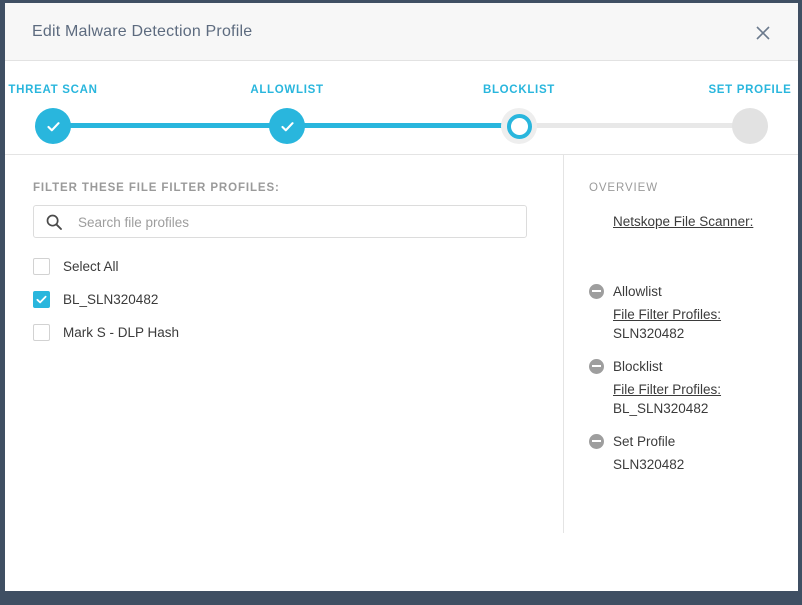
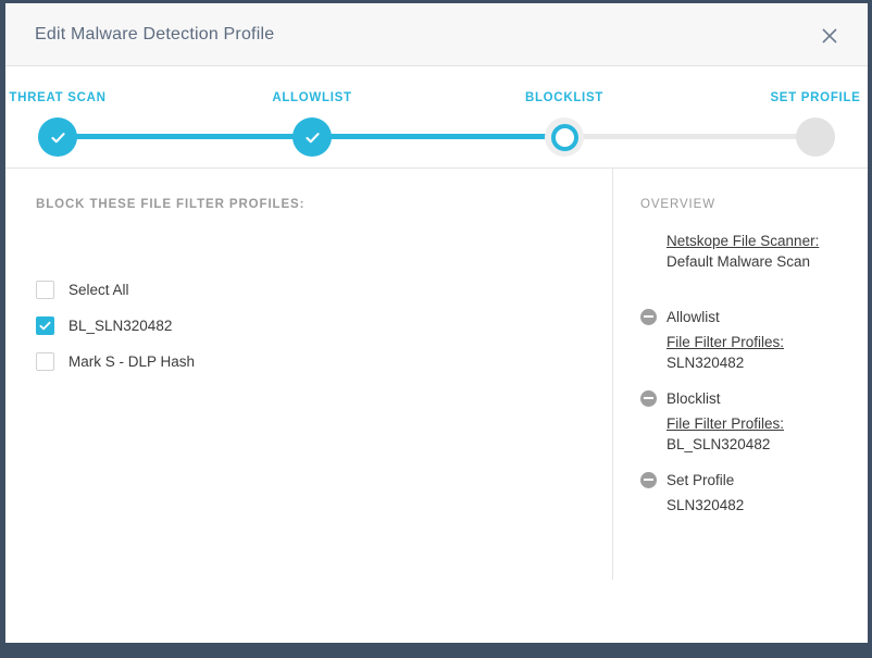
  Edit Malware Detection Profile
  THREAT SCAN
  ALLOWLIST
  BLOCKLIST
  SET PROFILE
- FILTER THESE FILE FILTER PROFILES:
+ BLOCK THESE FILE FILTER PROFILES:
- Search file profiles
  Select All
  BL_SLN320482
  Mark S - DLP Hash
  OVERVIEW
  Netskope File Scanner:
+ Default Malware Scan
  Allowlist
  File Filter Profiles:
  SLN320482
  Blocklist
  File Filter Profiles:
  BL_SLN320482
  Set Profile
  SLN320482
